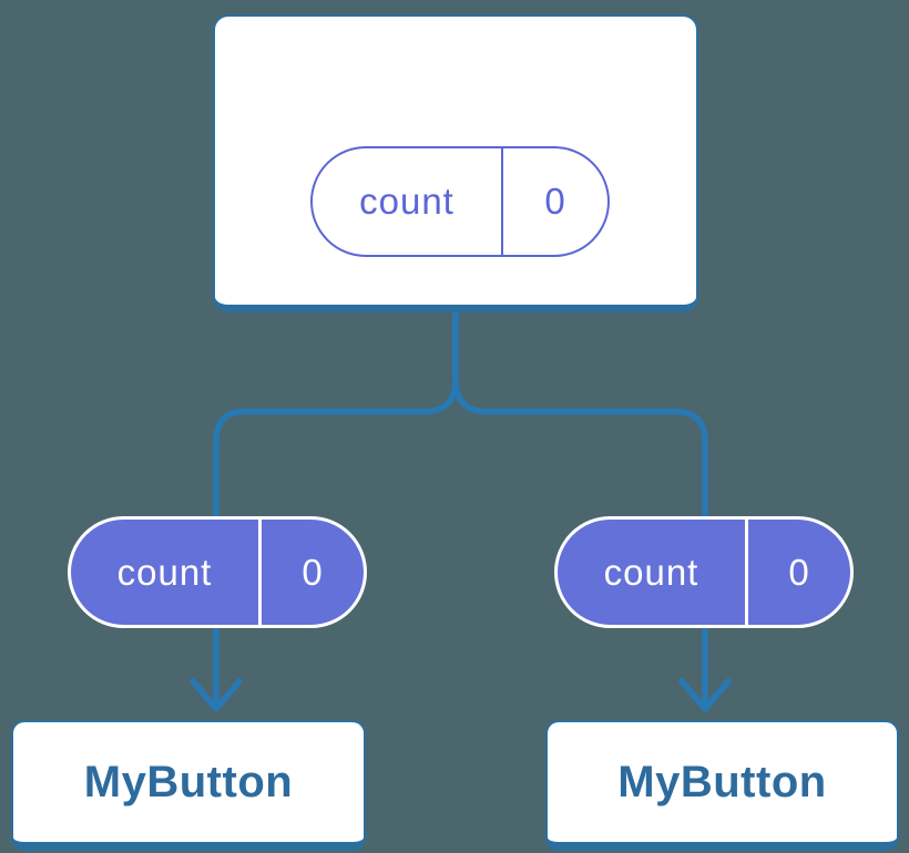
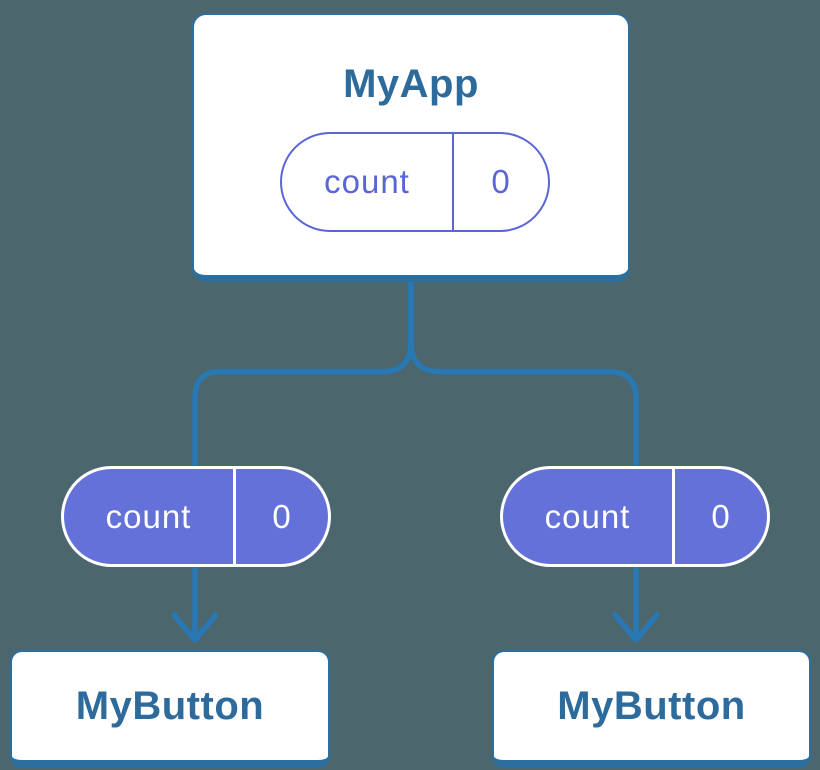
+ MyApp
  count
  0
  count
  0
  count
  0
  MyButton
  MyButton
